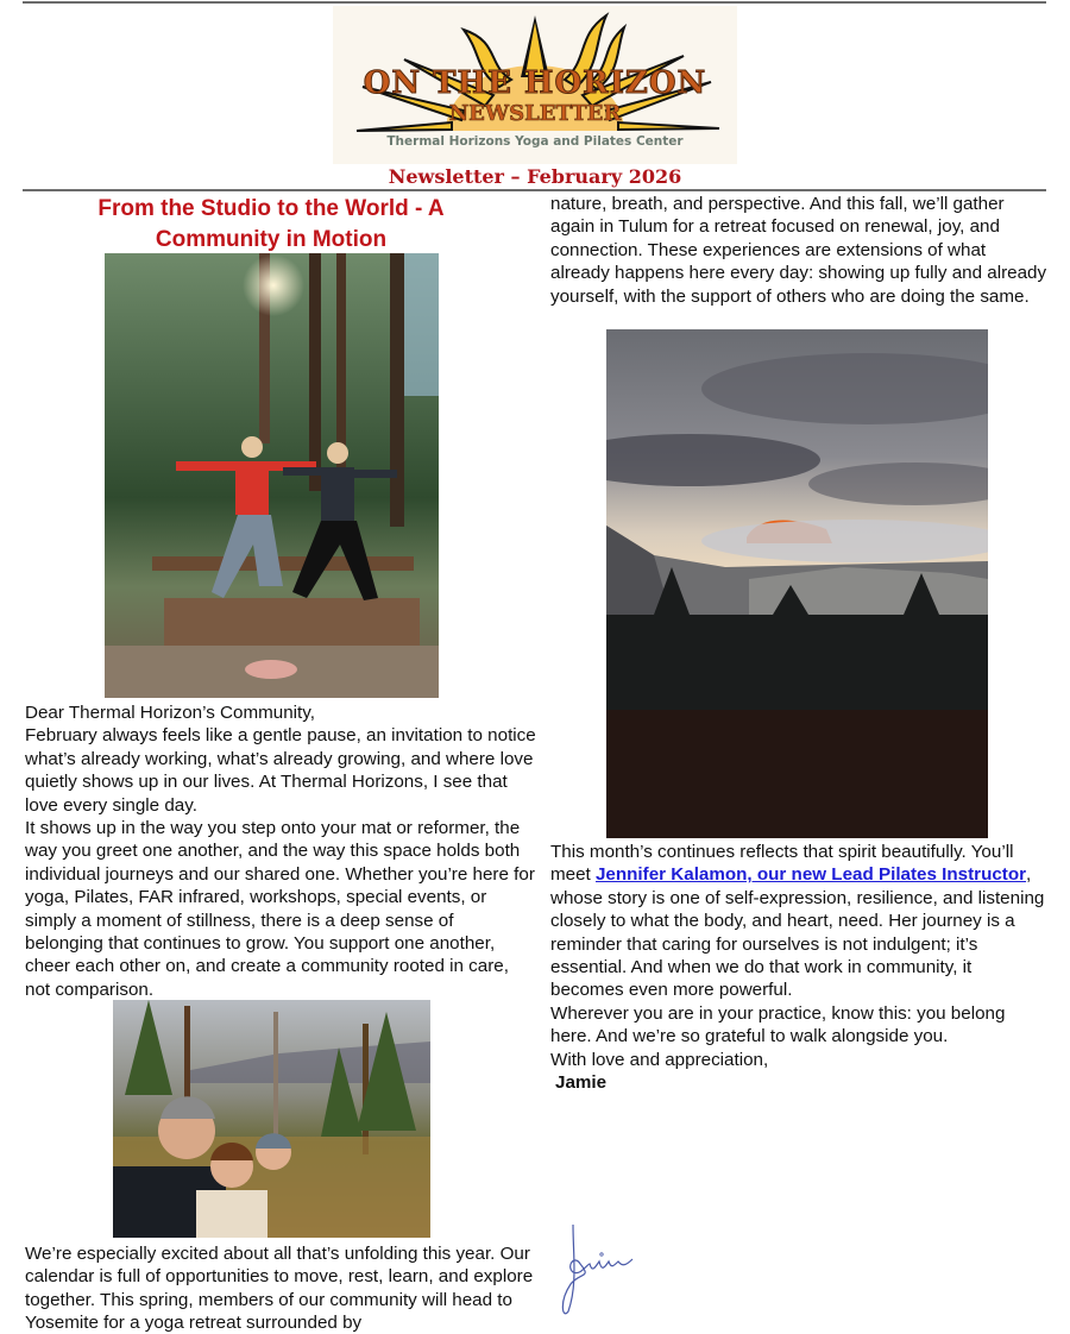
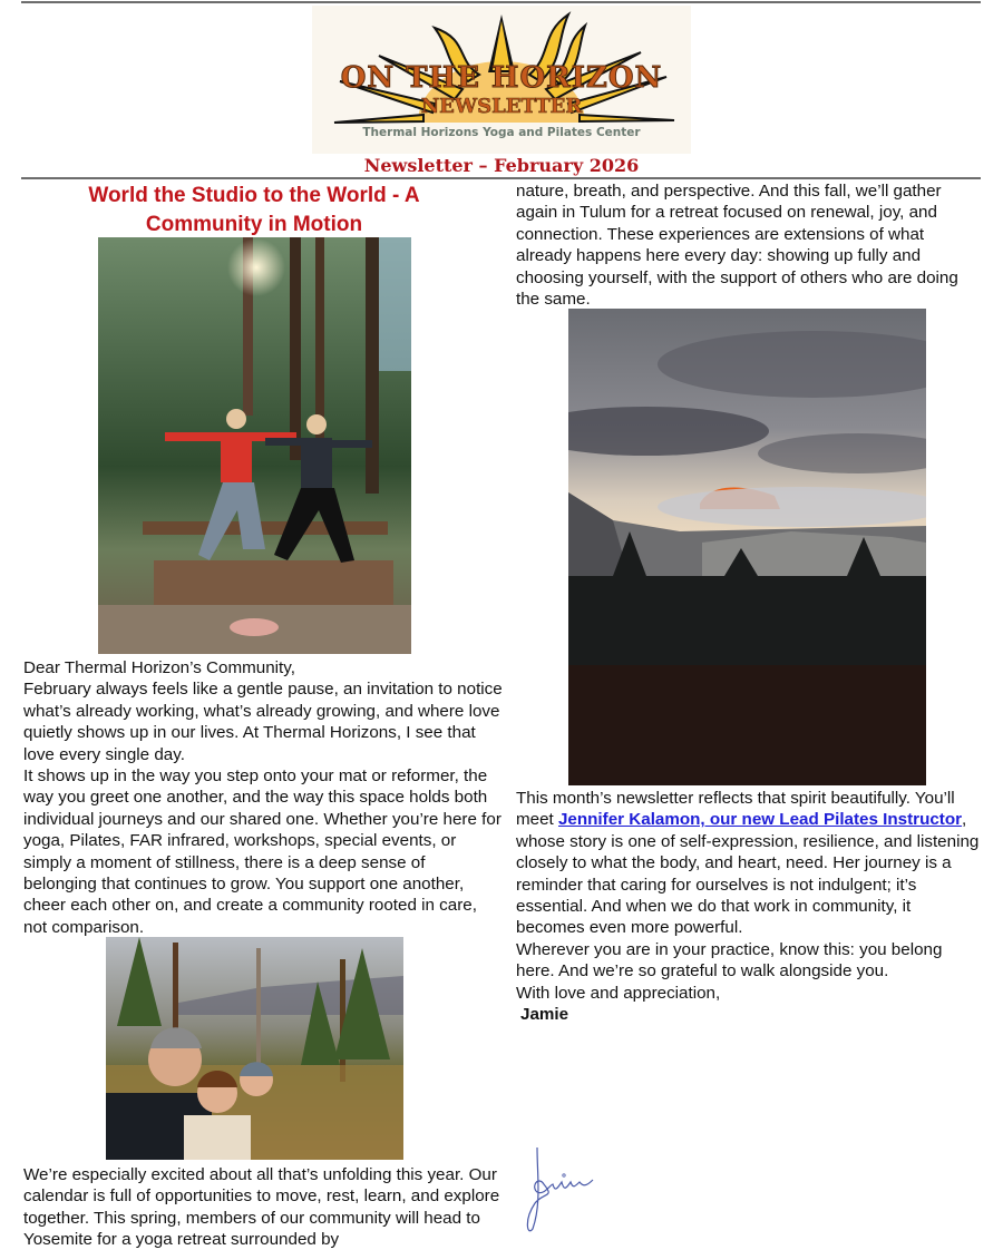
  ON THE HORIZON
  NEWSLETTER
  Thermal Horizons Yoga and Pilates Center
  Newsletter – February 2026
- From the Studio to the World - A
+ World the Studio to the World - A
  Community in Motion
  Dear Thermal Horizon’s Community,
  February always feels like a gentle pause, an invitation to notice what’s already working, what’s already growing, and where love quietly shows up in our lives. At Thermal Horizons, I see that love every single day.
  It shows up in the way you step onto your mat or reformer, the way you greet one another, and the way this space holds both individual journeys and our shared one. Whether you’re here for yoga, Pilates, FAR infrared, workshops, special events, or simply a moment of stillness, there is a deep sense of belonging that continues to grow. You support one another, cheer each other on, and create a community rooted in care, not comparison.
  We’re especially excited about all that’s unfolding this year. Our calendar is full of opportunities to move, rest, learn, and explore together. This spring, members of our community will head to Yosemite for a yoga retreat surrounded by
- nature, breath, and perspective. And this fall, we’ll gather again in Tulum for a retreat focused on renewal, joy, and connection. These experiences are extensions of what already happens here every day: showing up fully and already yourself, with the support of others who are doing the same.
+ nature, breath, and perspective. And this fall, we’ll gather again in Tulum for a retreat focused on renewal, joy, and connection. These experiences are extensions of what already happens here every day: showing up fully and choosing yourself, with the support of others who are doing the same.
- This month’s continues reflects that spirit beautifully. You’ll meet Jennifer Kalamon, our new Lead Pilates Instructor, whose story is one of self-expression, resilience, and listening closely to what the body, and heart, need. Her journey is a reminder that caring for ourselves is not indulgent; it’s essential. And when we do that work in community, it becomes even more powerful.
+ This month’s newsletter reflects that spirit beautifully. You’ll meet Jennifer Kalamon, our new Lead Pilates Instructor, whose story is one of self-expression, resilience, and listening closely to what the body, and heart, need. Her journey is a reminder that caring for ourselves is not indulgent; it’s essential. And when we do that work in community, it becomes even more powerful.
  Wherever you are in your practice, know this: you belong here. And we’re so grateful to walk alongside you.
  With love and appreciation,
  Jamie
